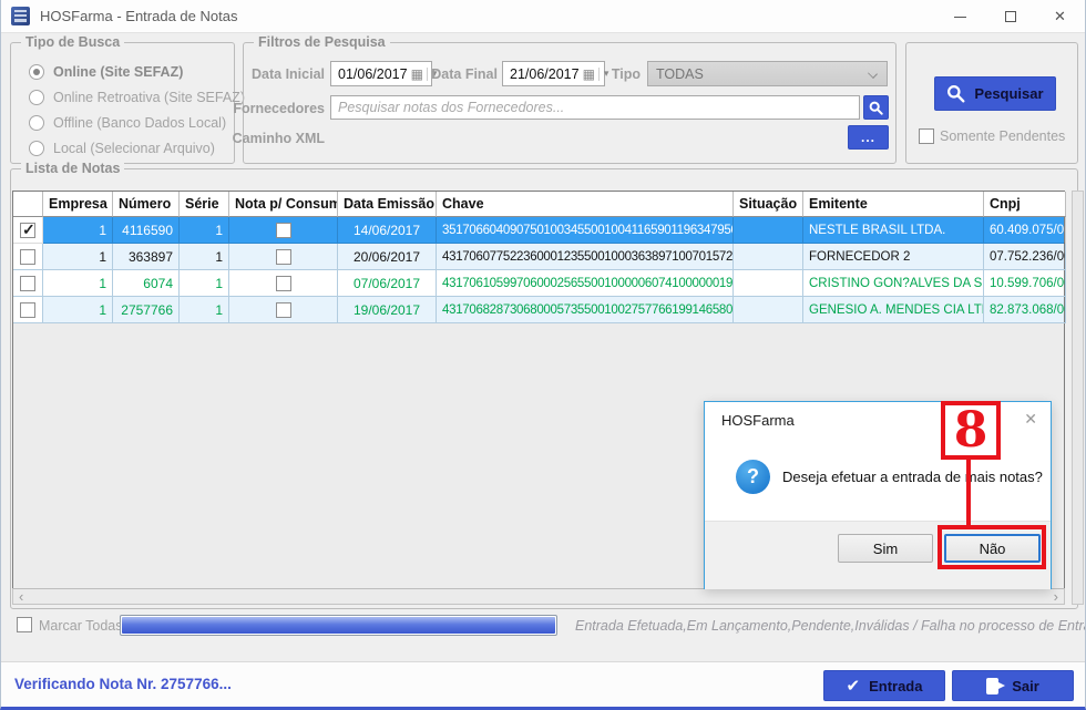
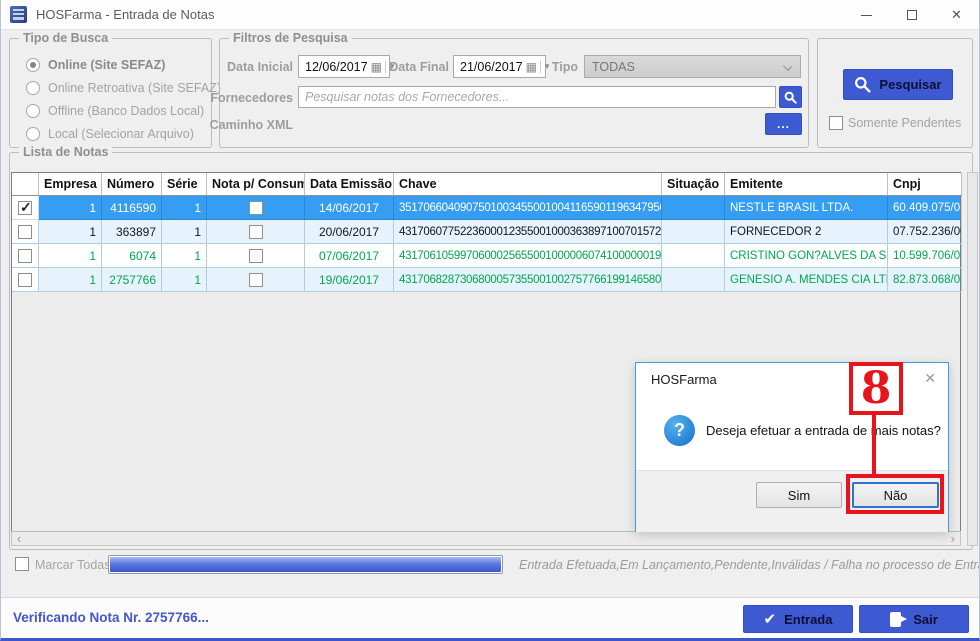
  HOSFarma - Entrada de Notas
  ✕
  Tipo de Busca
  Online (Site SEFAZ)
  Online Retroativa (Site SEFAZ)
  Offline (Banco Dados Local)
  Local (Selecionar Arquivo)
  Filtros de Pesquisa
  Data Inicial
- 01/06/2017
+ 12/06/2017
  ▦
  ▾
  Data Final
  21/06/2017
  ▦
  ▾
  Tipo
  TODAS
  Fornecedores
  Pesquisar notas dos Fornecedores...
  Caminho XML
  ...
  Pesquisar
  Somente Pendentes
  Lista de Notas
  Empresa
  Número
  Série
  Nota p/ Consum
  Data Emissão
  Chave
  Situação
  Emitente
  Cnpj
  1
  4116590
  1
  14/06/2017
  3517066040907501003455001004116590119634795
  NESTLE BRASIL LTDA.
  60.409.075/0
  1
  363897
  1
  20/06/2017
  4317060775223600012355001000363897100701572
  FORNECEDOR 2
  07.752.236/0
  1
  6074
  1
  07/06/2017
  4317061059970600025655001000006074100000019
  CRISTINO GON?ALVES DA SI
  10.599.706/0
  1
  2757766
  1
  19/06/2017
  4317068287306800057355001002757766199146580
  GENESIO A. MENDES CIA LT
  82.873.068/0
  ‹
  ›
  Marcar Toda
  Entrada Efetuada,
  Em Lançamento,
  Pendente,
  Inválidas / Falha no processo de Entr
  Verificando Nota Nr. 2757766...
  ✔
  Entrada
  Sair
  HOSFarma
  ✕
  ?
  Deseja efetuar a entrada de mais notas?
  Sim
  Não
  8
